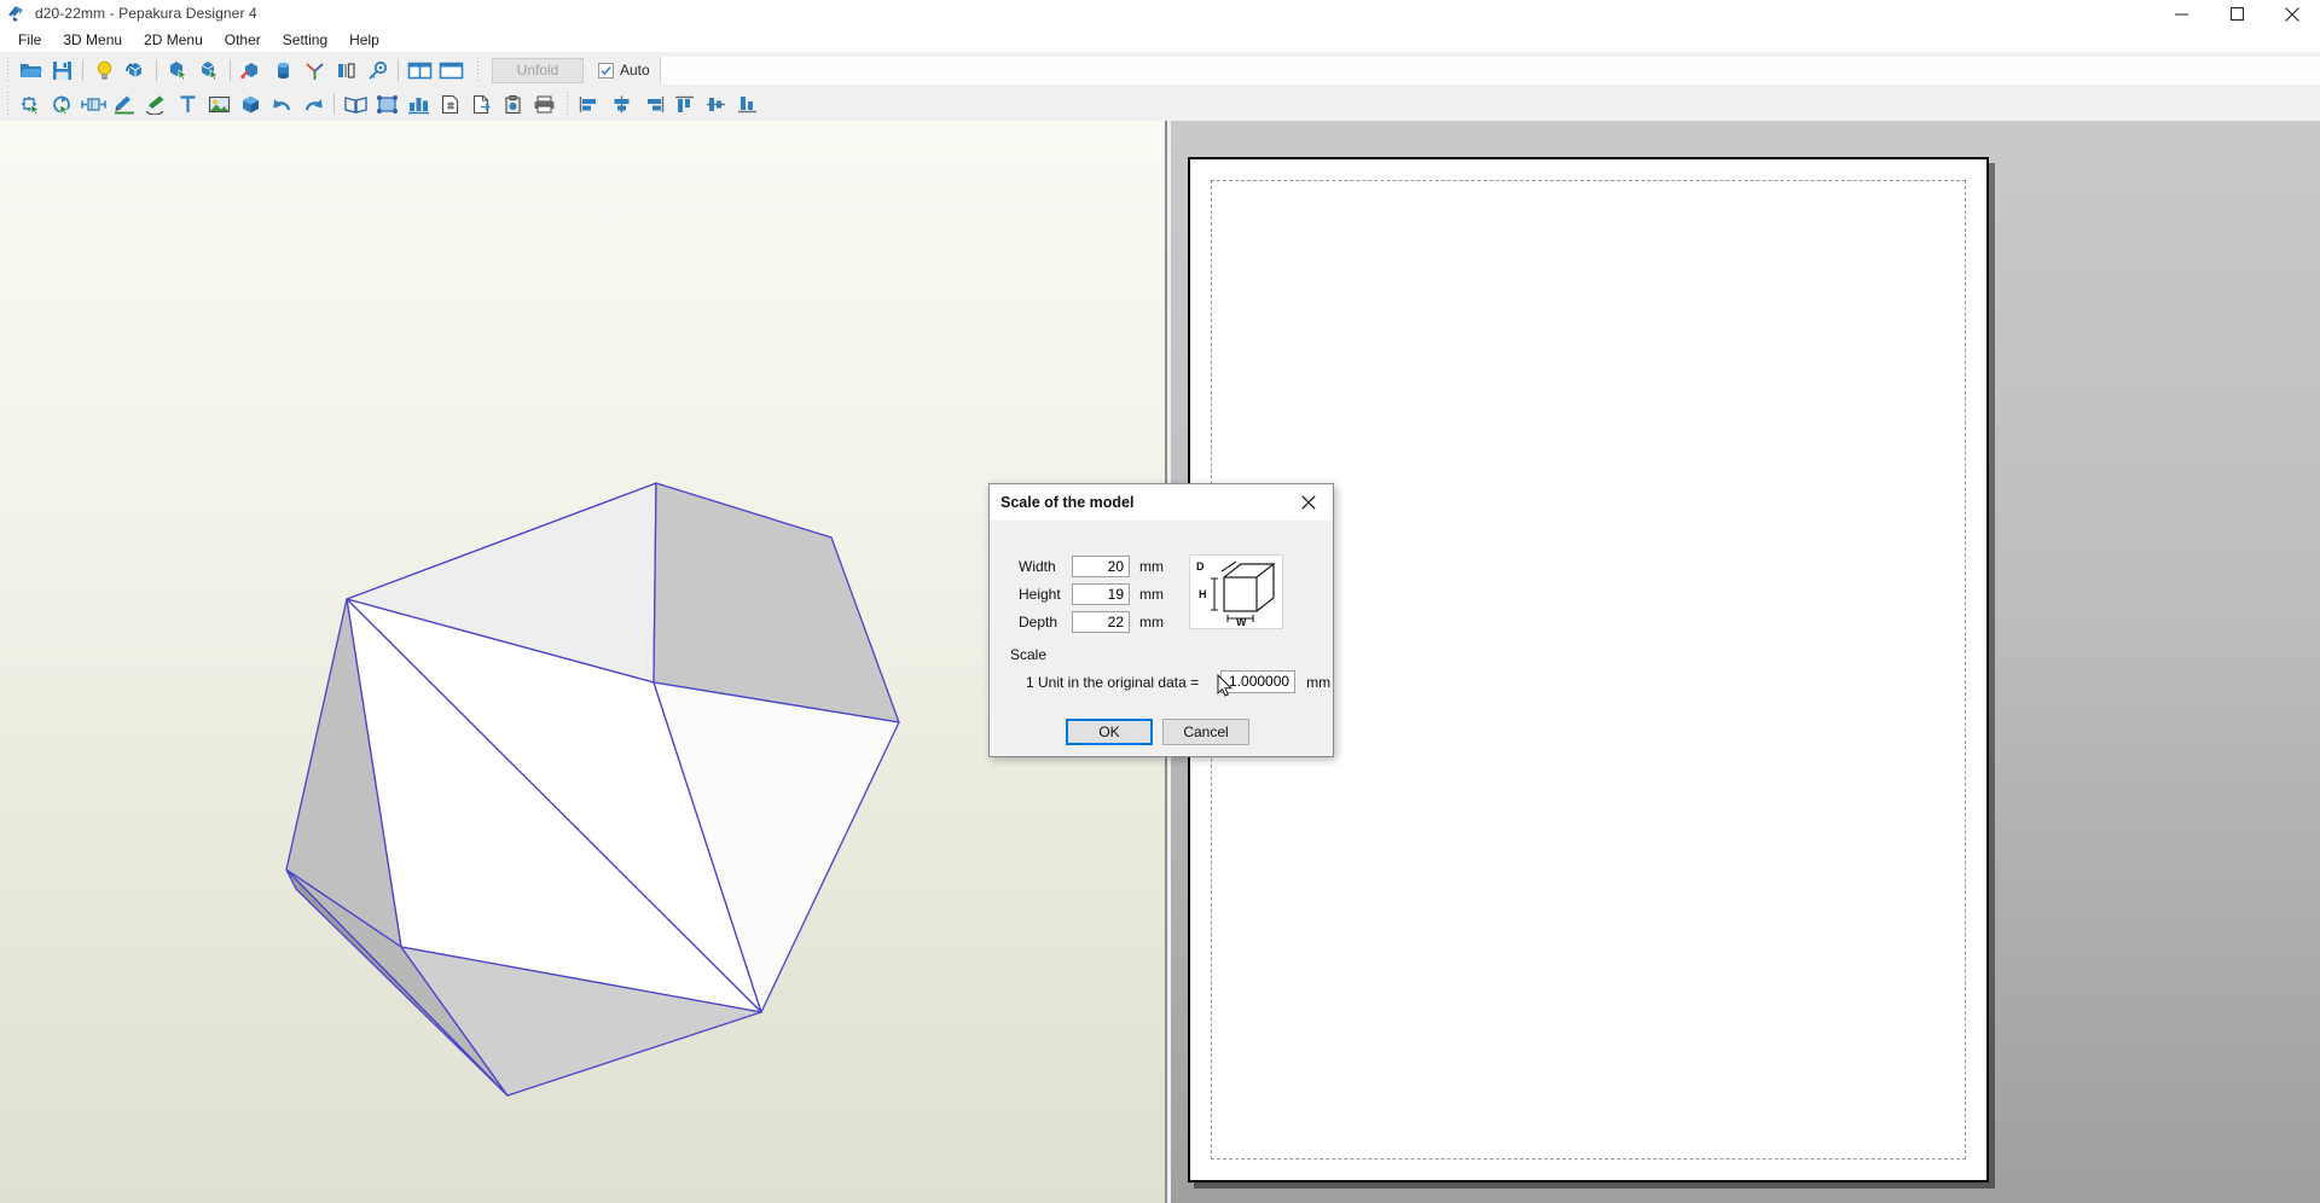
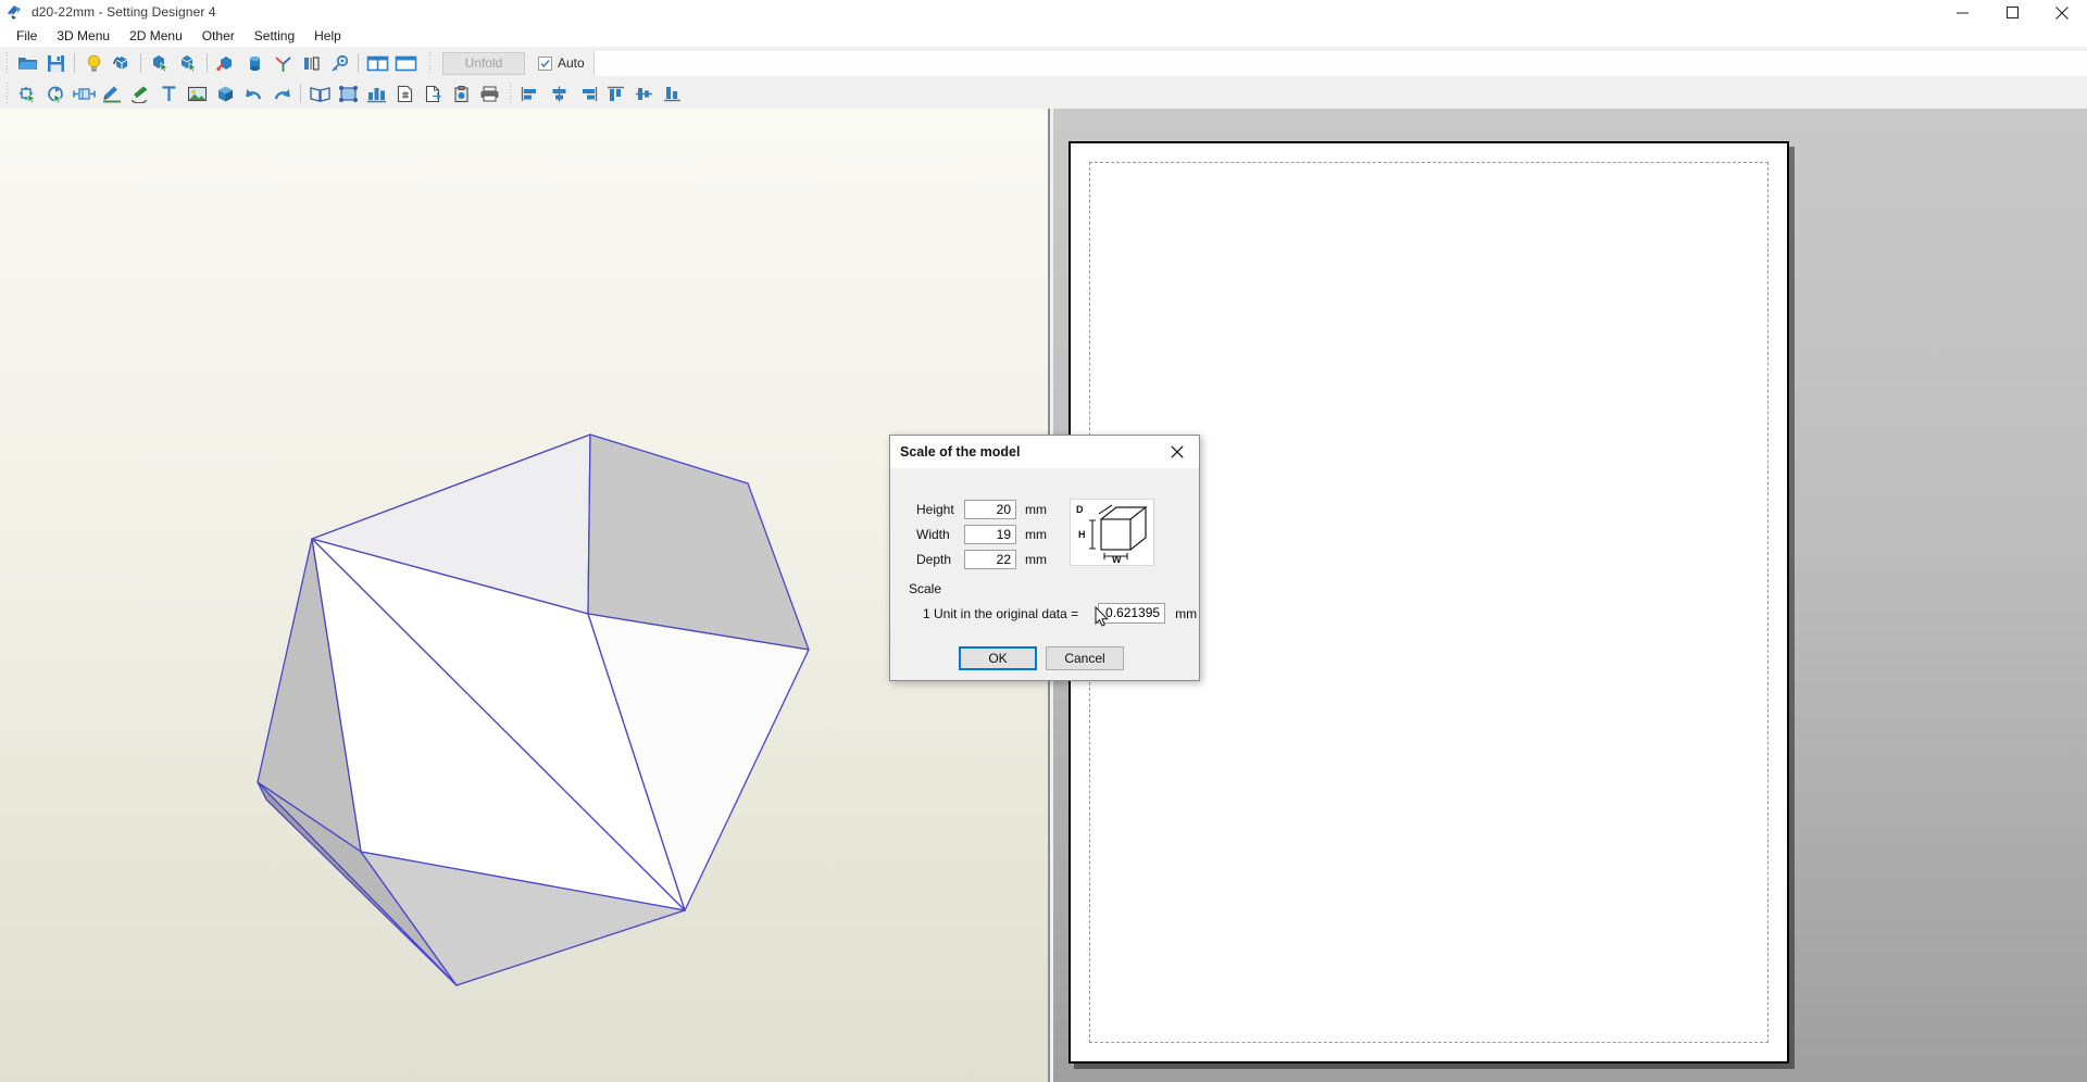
- d20-22mm - Pepakura Designer 4
+ d20-22mm - Setting Designer 4
  File
  3D Menu
  2D Menu
  Other
  Setting
  Help
  Unfold
  Auto
  Scale of the model
- Width
+ Height
  20
  mm
- Height
+ Width
  19
  mm
  Depth
  22
  mm
  D
  H
  W
  Scale
  1 Unit in the original data =
- 1.000000
+ 0.621395
  mm
  OK
  Cancel
